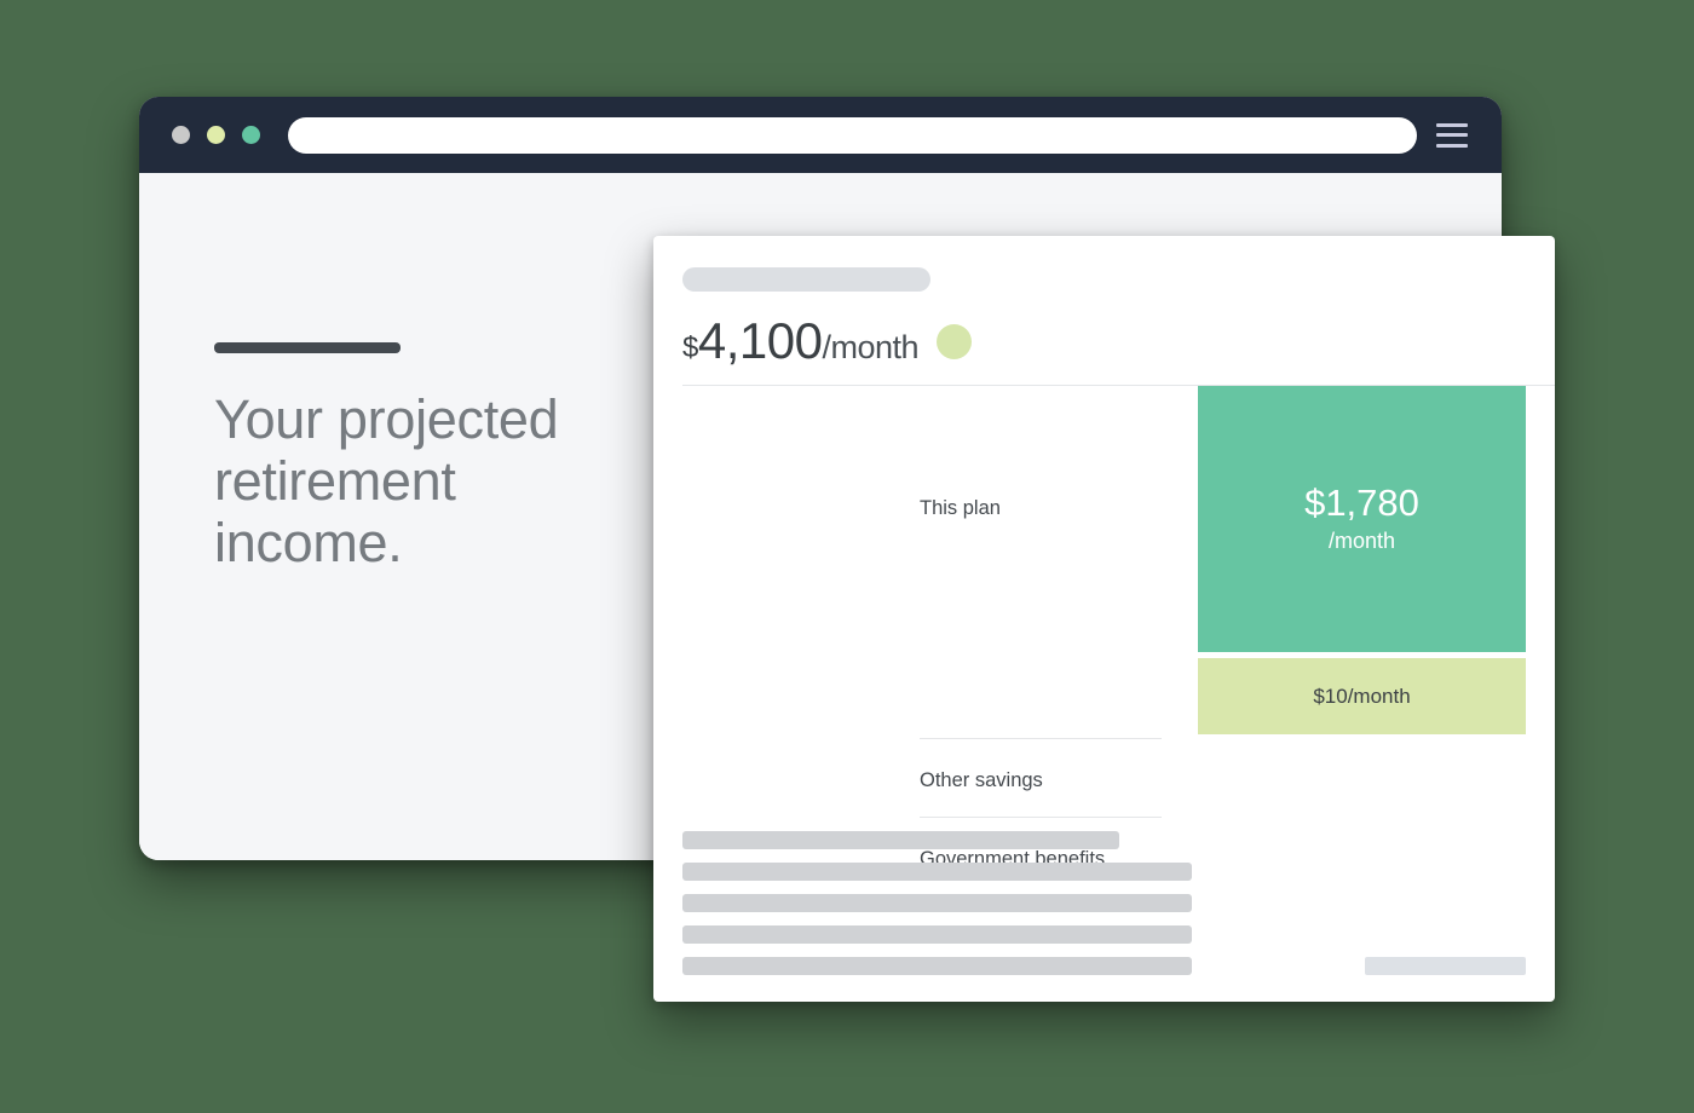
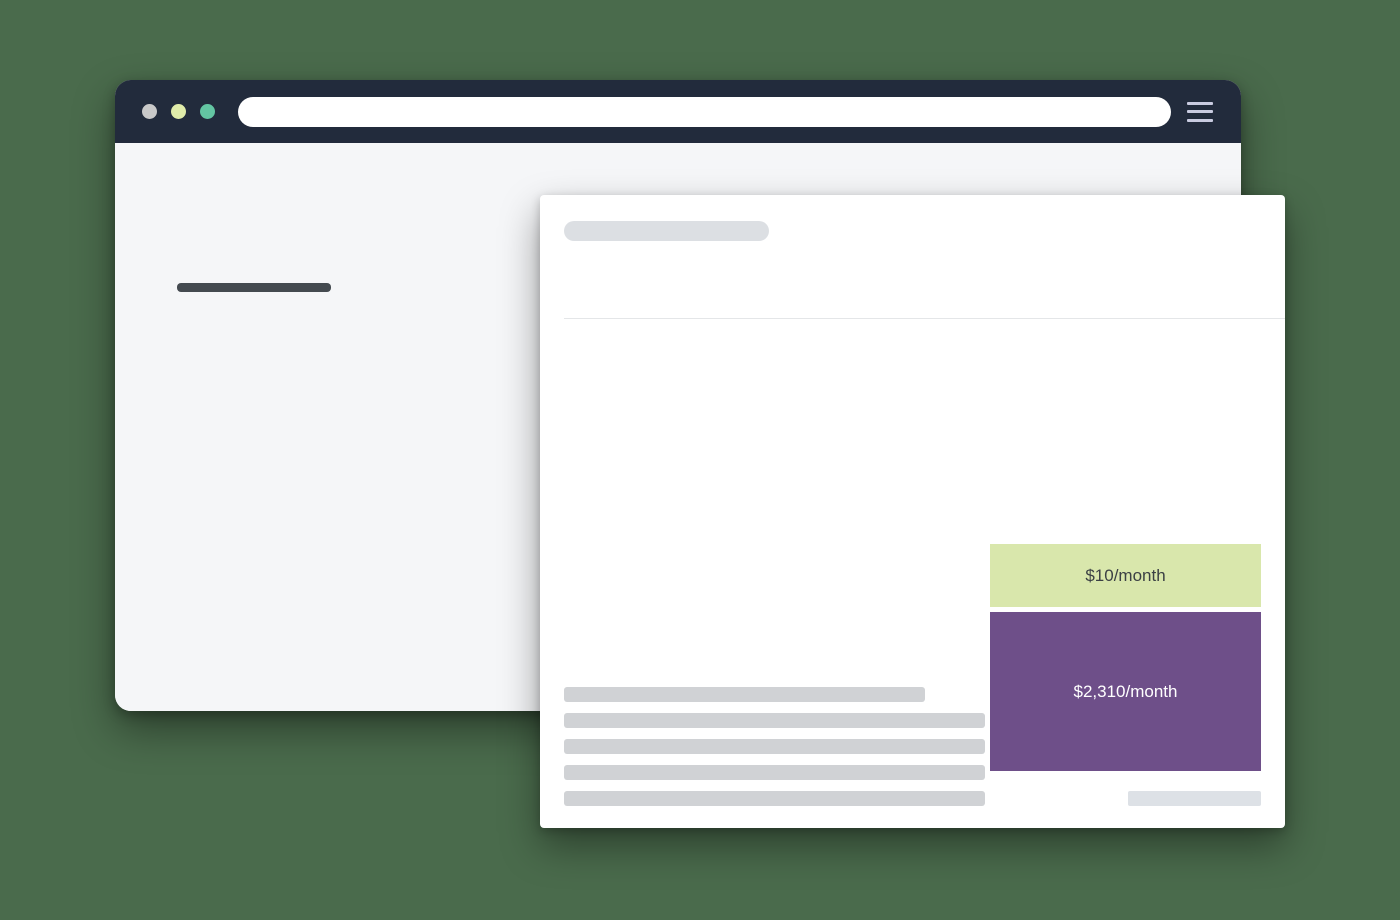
- Your projected retirement income.
- $4,100/month
- This plan
- Other savings
- Government benefits
- $1,780
- /month
  $10/month
+ $2,310/month
